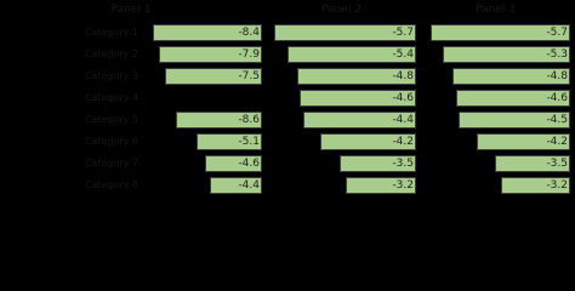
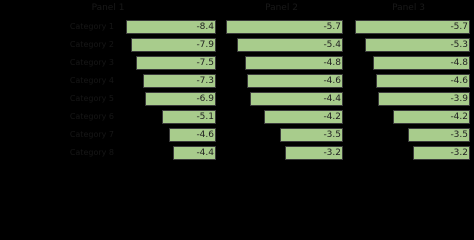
  -8.4
  -7.9
  -7.5
+ -7.3
- -8.6
+ -6.9
  -5.1
  -4.6
  -4.4
  Panel 2
  -5.7
  -5.4
  -4.8
  -4.6
  -4.4
  -4.2
  -3.5
  -3.2
  -5.7
  -5.3
  -4.8
  -4.6
- -4.5
+ -3.9
  -4.2
  -3.5
  -3.2
